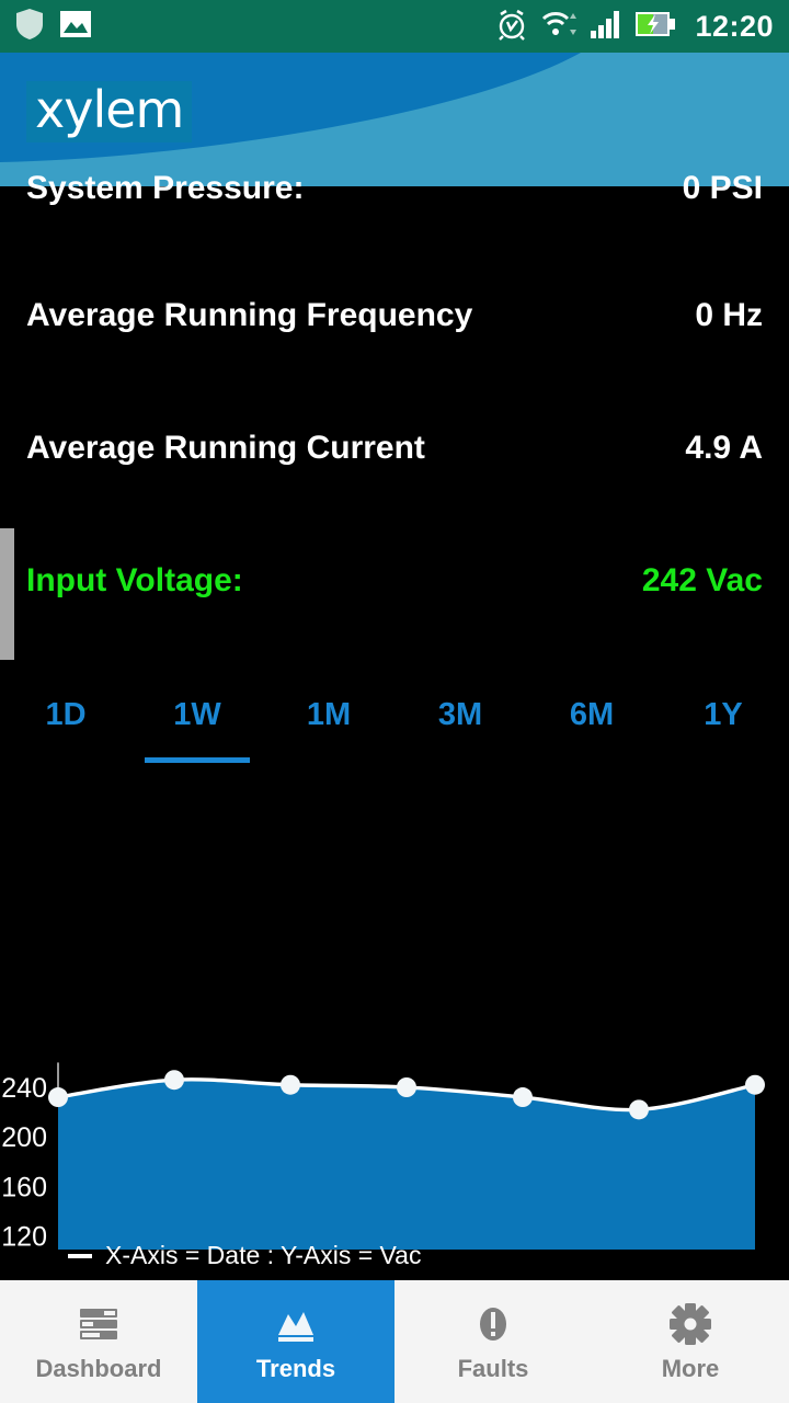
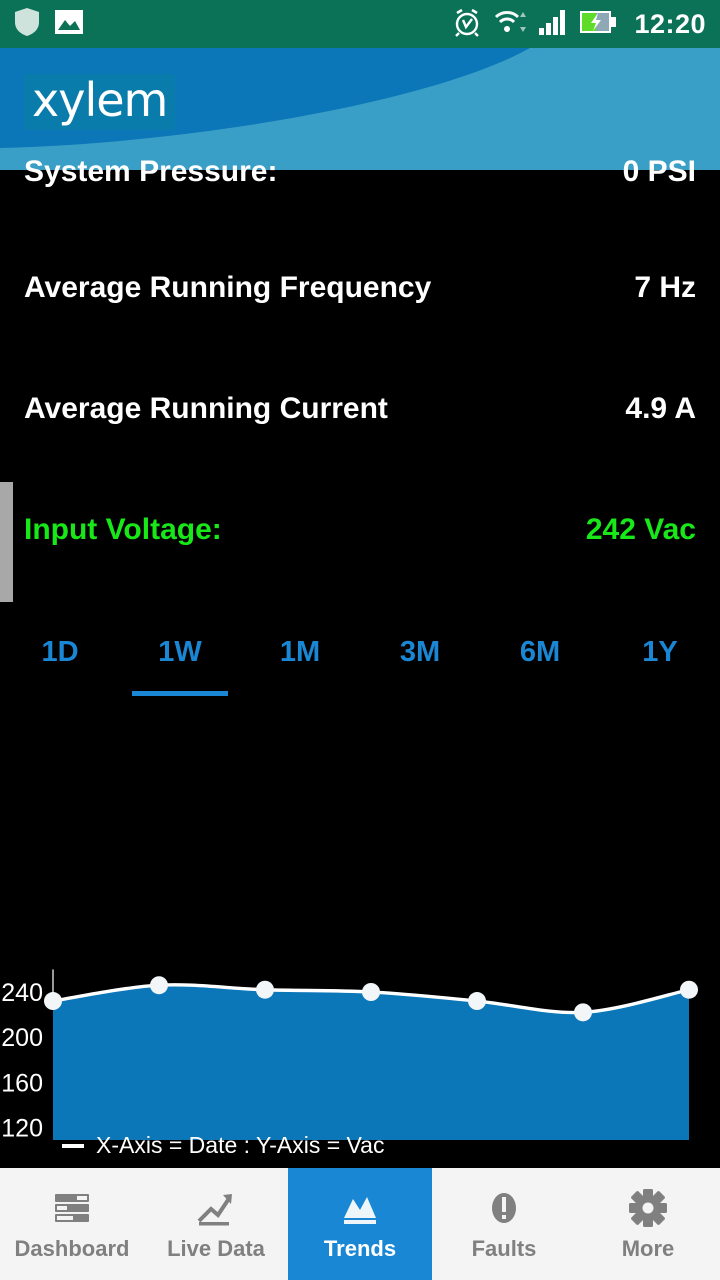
  12:20
  xylem
  System Pressure:
  0 PSI
  Average Running Frequency
- 0 Hz
+ 7 Hz
  Average Running Current
  4.9 A
  Input Voltage:
  242 Vac
  1D
  1W
  1M
  3M
  6M
  1Y
  120
  160
  200
  240
  X-Axis = Date : Y-Axis = Vac
  Dashboard
+ Live Data
  Trends
  Faults
  More
